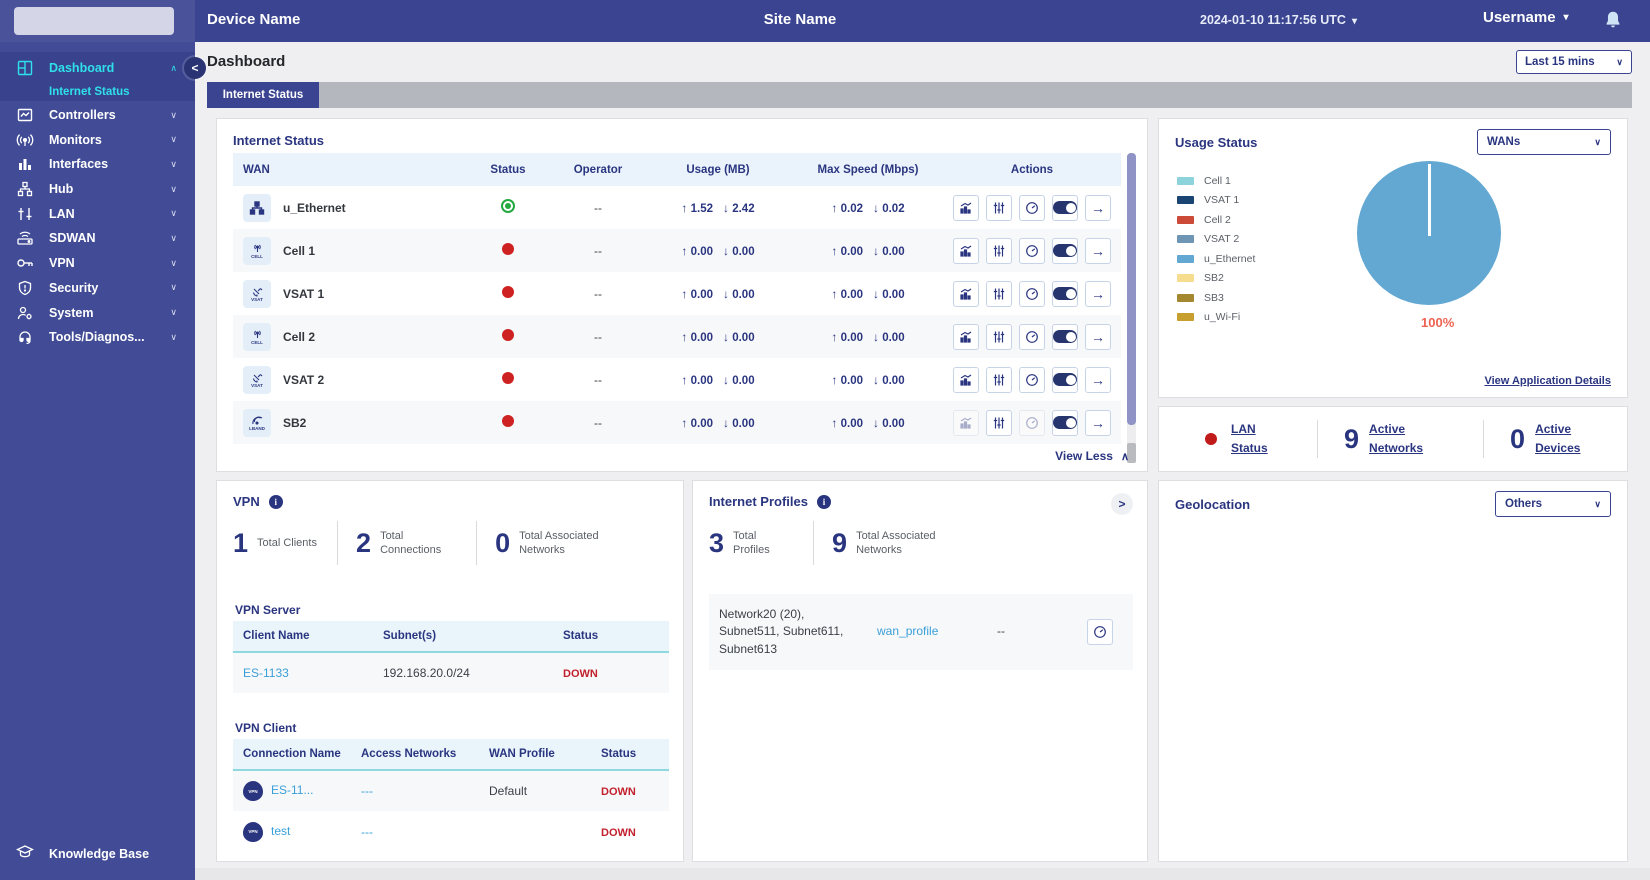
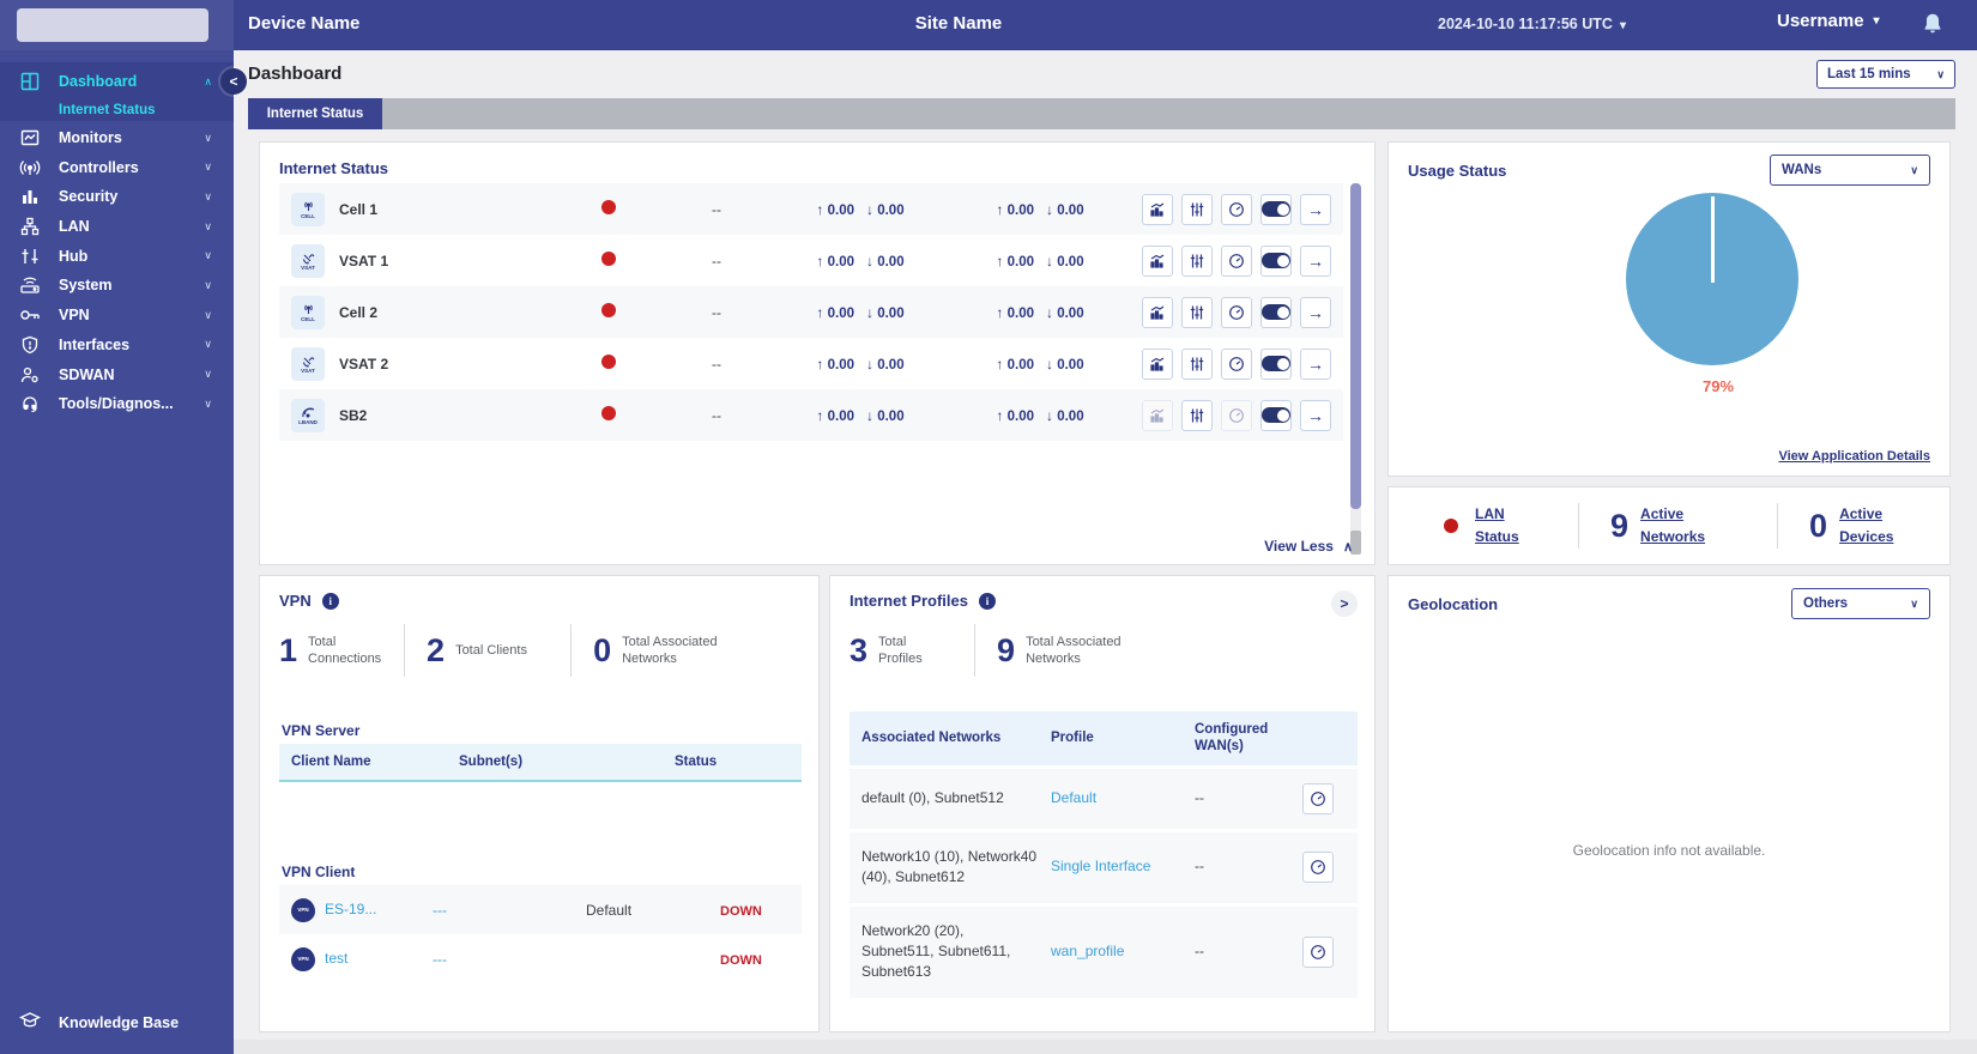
  Device Name
  Site Name
- 2024-01-10 11:17:56 UTC ▾
+ 2024-10-10 11:17:56 UTC ▾
  Username ▾
  Dashboard
  ∧
  Internet Status
- Controllers
+ Monitors
  ∨
- Monitors
+ Controllers
  ∨
- Interfaces
+ Security
  ∨
- Hub
+ LAN
  ∨
- LAN
+ Hub
  ∨
- SDWAN
+ System
  ∨
  VPN
  ∨
- Security
+ Interfaces
  ∨
- System
+ SDWAN
  ∨
  Tools/Diagnos...
  ∨
  Knowledge Base
  <
  Dashboard
  Last 15 mins
  ∨
  Internet Status
  Internet Status
- WAN	Status	Operator	Usage (MB)	Max Speed (Mbps)	Actions
- u_Ethernet		--	↑ 1.52 ↓ 2.42	↑ 0.02 ↓ 0.02	→
  Cell 1		--	↑ 0.00 ↓ 0.00	↑ 0.00 ↓ 0.00	→
  VSAT 1		--	↑ 0.00 ↓ 0.00	↑ 0.00 ↓ 0.00	→
  Cell 2		--	↑ 0.00 ↓ 0.00	↑ 0.00 ↓ 0.00	→
  VSAT 2		--	↑ 0.00 ↓ 0.00	↑ 0.00 ↓ 0.00	→
  SB2		--	↑ 0.00 ↓ 0.00	↑ 0.00 ↓ 0.00	→
  View Less ∧
  Usage Status
  WANs
  ∨
- Cell 1
- VSAT 1
- Cell 2
- VSAT 2
- u_Ethernet
- SB2
- SB3
- u_Wi-Fi
- 100%
+ 79%
  View Application Details
  LAN Status
  9
  Active Networks
  0
  Active Devices
  VPN
  i
  1
- Total Clients
+ Total Connections
  2
- Total Connections
+ Total Clients
  0
  Total Associated Networks
  VPN Server
  Client Name	Subnet(s)	Status
- ES-1133	192.168.20.0/24	DOWN
  VPN Client
- Connection Name	Access Networks	WAN Profile	Status
- ES-11...	---	Default	DOWN
+ ES-19...	---	Default	DOWN
  test	---		DOWN
  Internet Profiles
  i
  >
  3
  Total Profiles
  9
  Total Associated Networks
+ Associated Networks	Profile	Configured WAN(s)
+ default (0), Subnet512	Default	--
+ Network10 (10), Network40 (40), Subnet612	Single Interface	--
  Network20 (20), Subnet511, Subnet611, Subnet613	wan_profile	--
  Geolocation
  Others
  ∨
+ Geolocation info not available.
